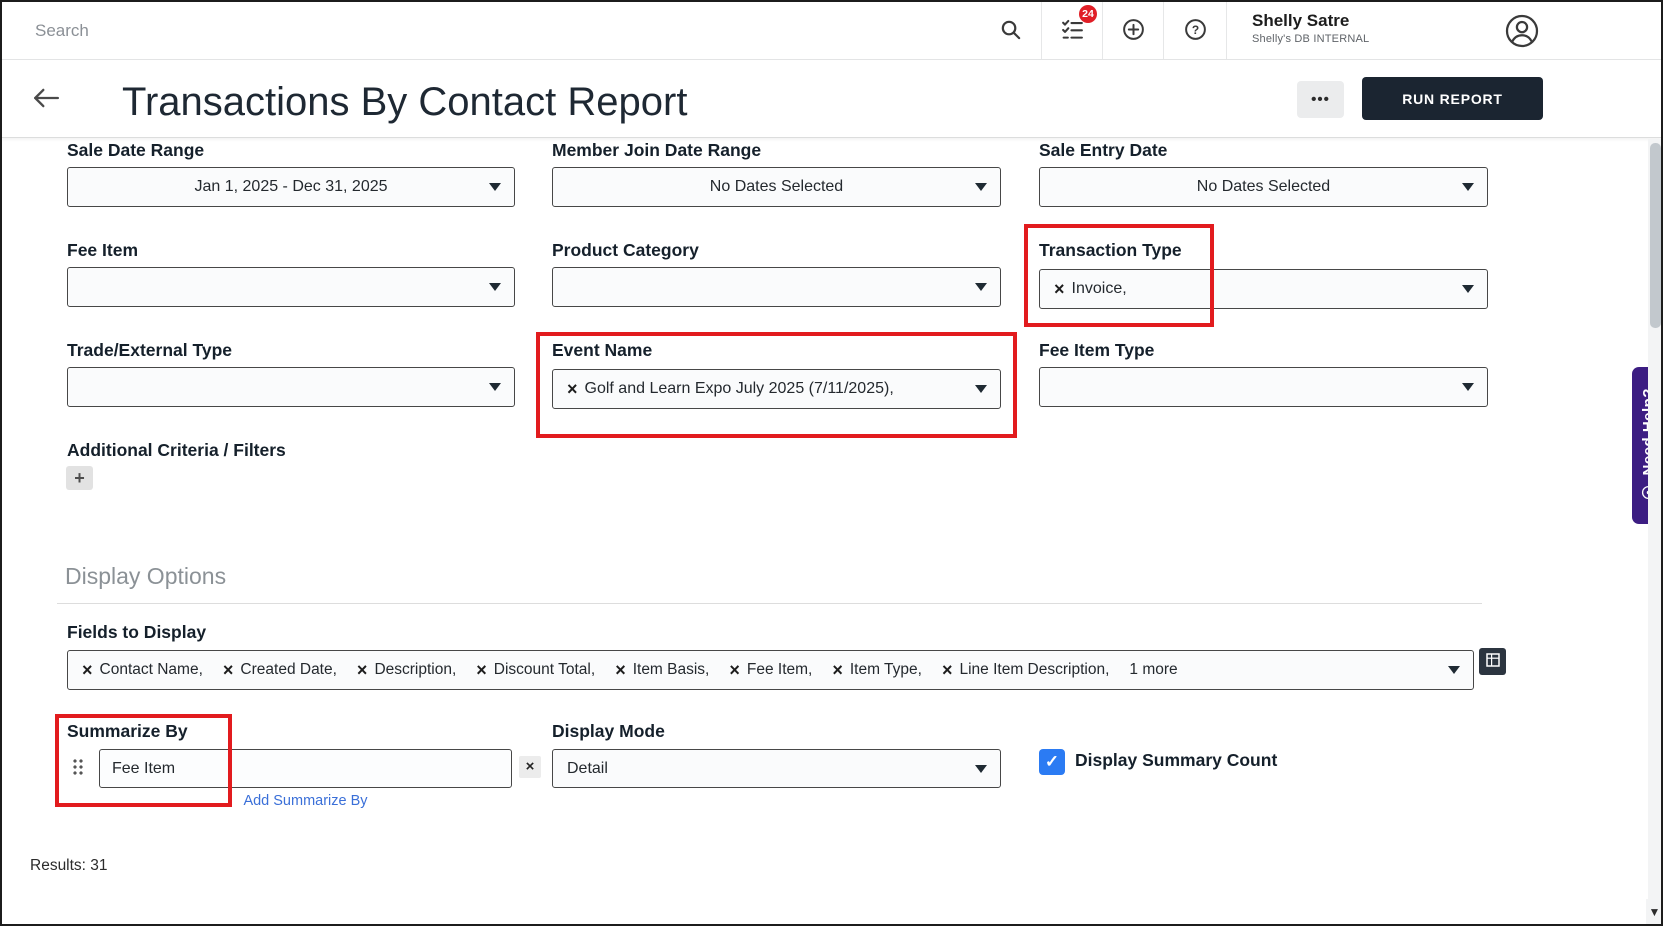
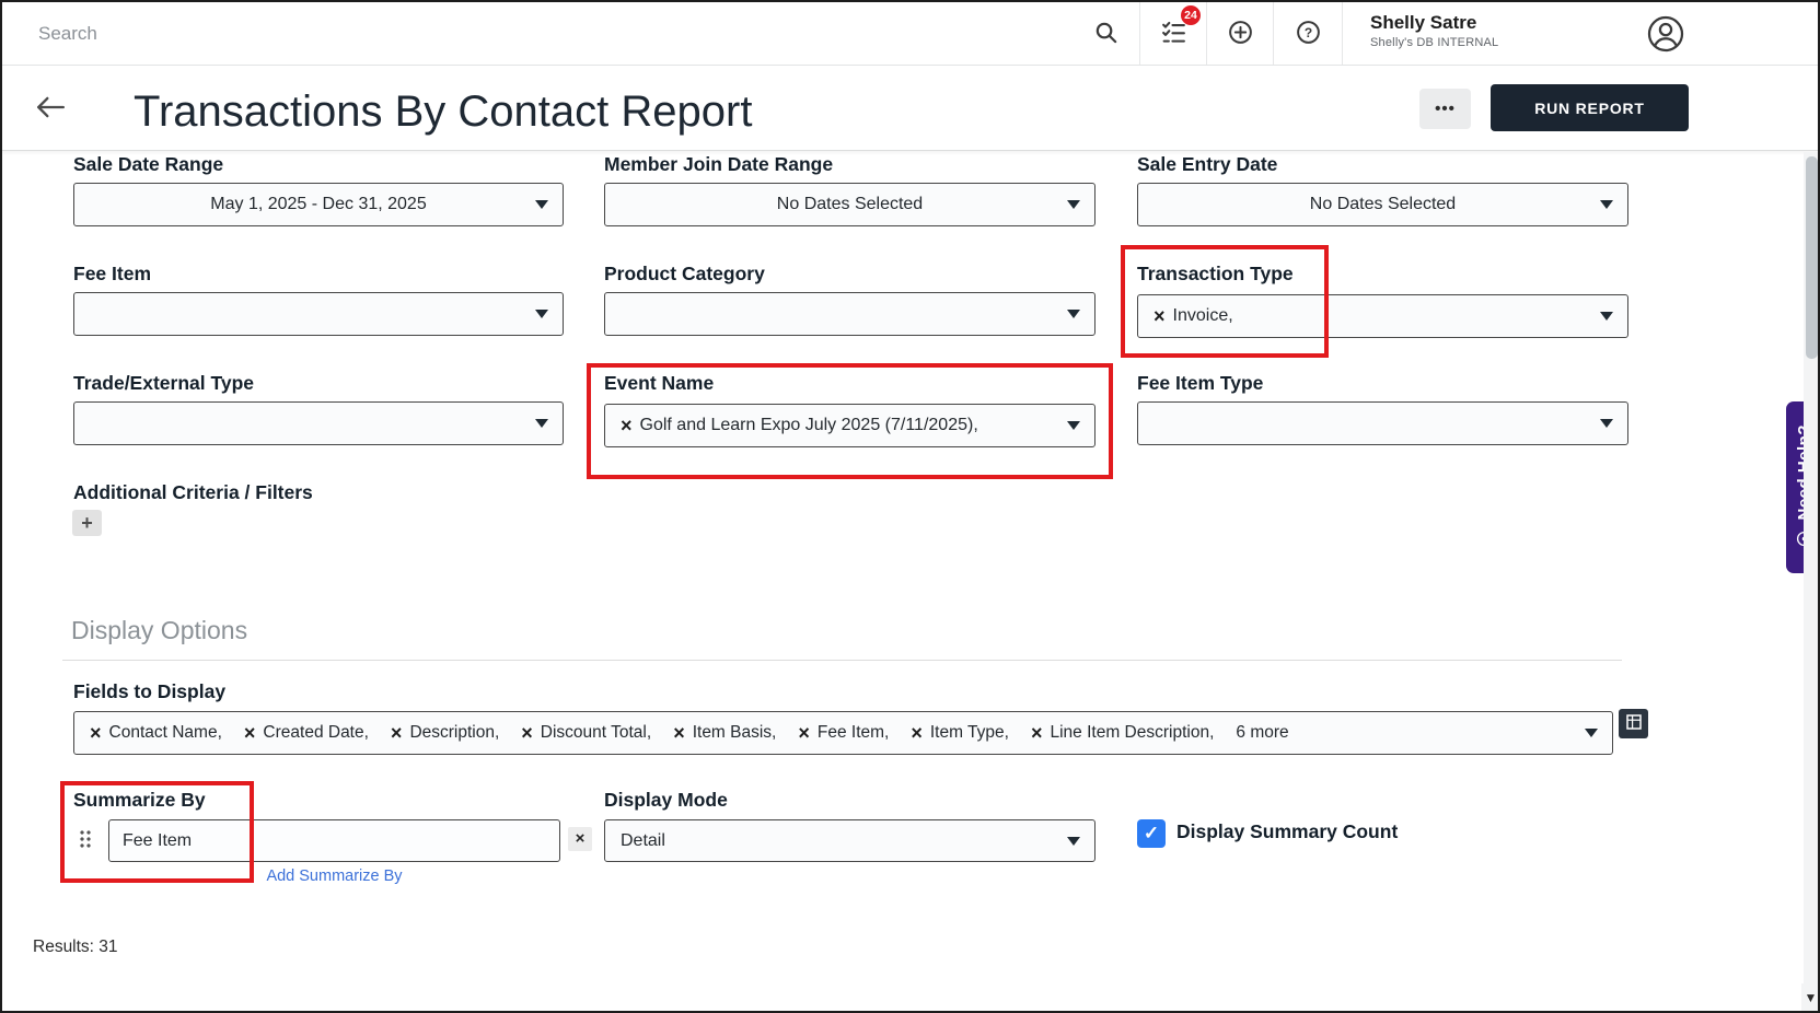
  Search
  24
  ?
  Shelly Satre
  Shelly's DB INTERNAL
  Transactions By Contact Report
  •••
  RUN REPORT
  Sale Date Range
- Jan 1, 2025 - Dec 31, 2025
+ May 1, 2025 - Dec 31, 2025
  Member Join Date Range
  No Dates Selected
  Sale Entry Date
  No Dates Selected
  Fee Item
  Product Category
  Transaction Type
  ×
  Invoice,
  Trade/External Type
  Event Name
  ×
  Golf and Learn Expo July 2025 (7/11/2025),
  Fee Item Type
  Additional Criteria / Filters
  +
  Display Options
  Fields to Display
  ×
  Contact Name,
  ×
  Created Date,
  ×
  Description,
  ×
  Discount Total,
  ×
  Item Basis,
  ×
  Fee Item,
  ×
  Item Type,
  ×
  Line Item Description,
- 1 more
+ 6 more
  Summarize By
  Fee Item
  ×
  Add Summarize By
  Display Mode
  Detail
  ✓
  Display Summary Count
  Results: 31
  ▼
